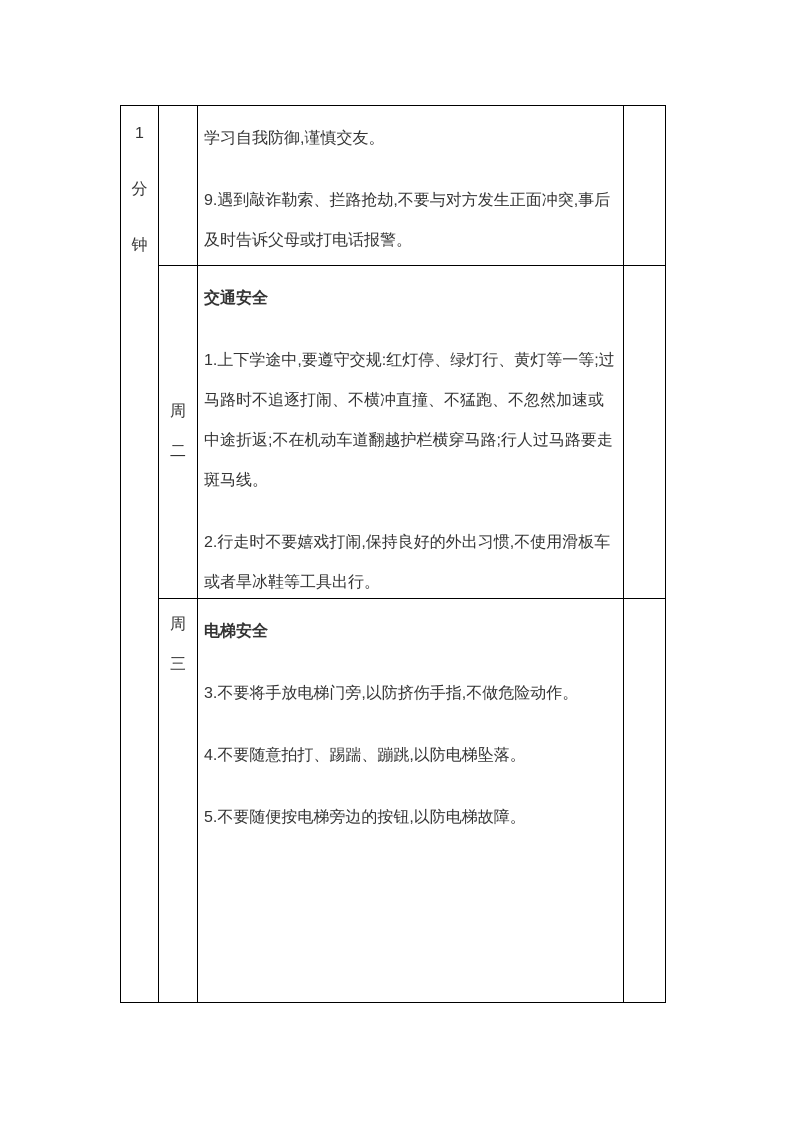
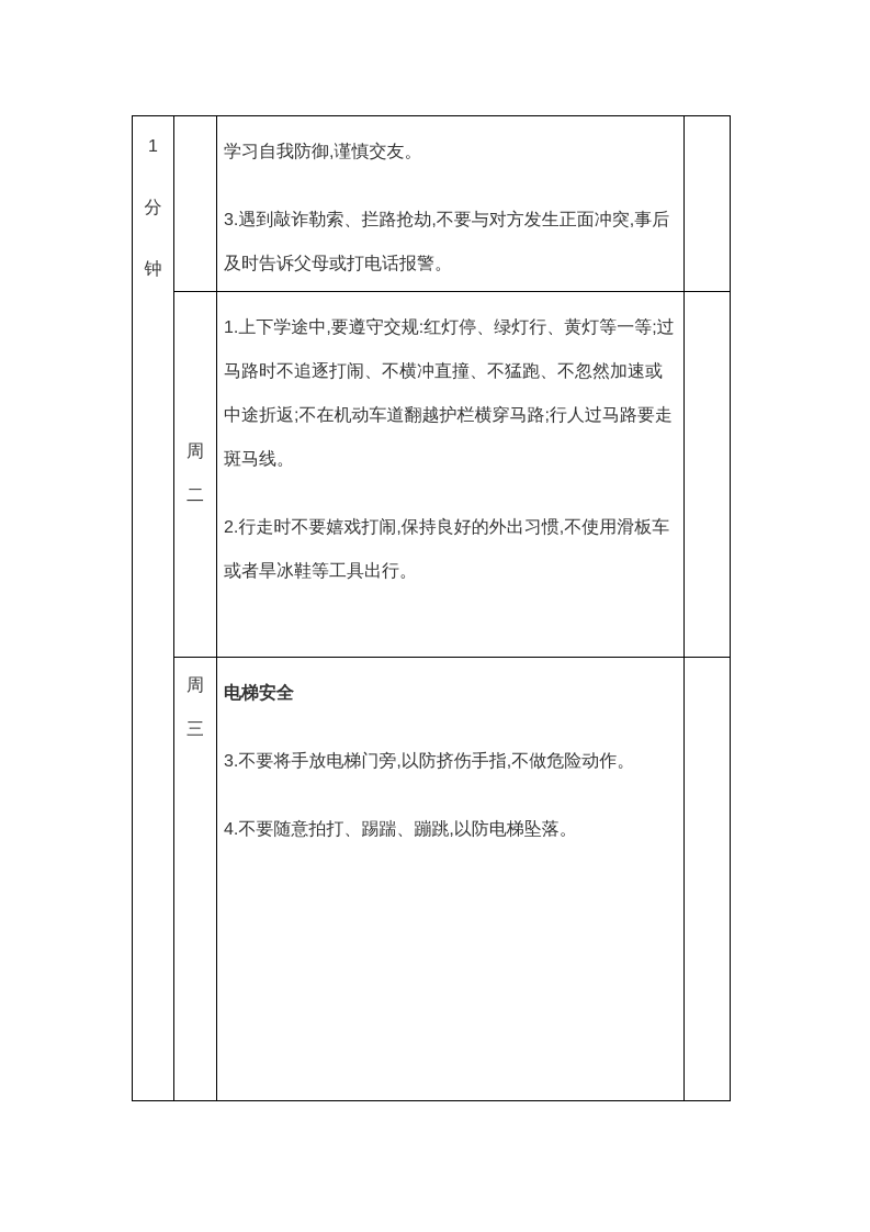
  1
  分
  钟
  学习自我防御,谨慎交友。
- 9.遇到敲诈勒索、拦路抢劫,不要与对方发生正面冲突,事后及时告诉父母或打电话报警。
+ 3.遇到敲诈勒索、拦路抢劫,不要与对方发生正面冲突,事后及时告诉父母或打电话报警。
  周二
- 交通安全
  1.上下学途中,要遵守交规:红灯停、绿灯行、黄灯等一等;过马路时不追逐打闹、不横冲直撞、不猛跑、不忽然加速或中途折返;不在机动车道翻越护栏横穿马路;行人过马路要走斑马线。
  2.行走时不要嬉戏打闹,保持良好的外出习惯,不使用滑板车或者旱冰鞋等工具出行。
  周三
  电梯安全
  3.不要将手放电梯门旁,以防挤伤手指,不做危险动作。
  4.不要随意拍打、踢踹、蹦跳,以防电梯坠落。
- 5.不要随便按电梯旁边的按钮,以防电梯故障。
